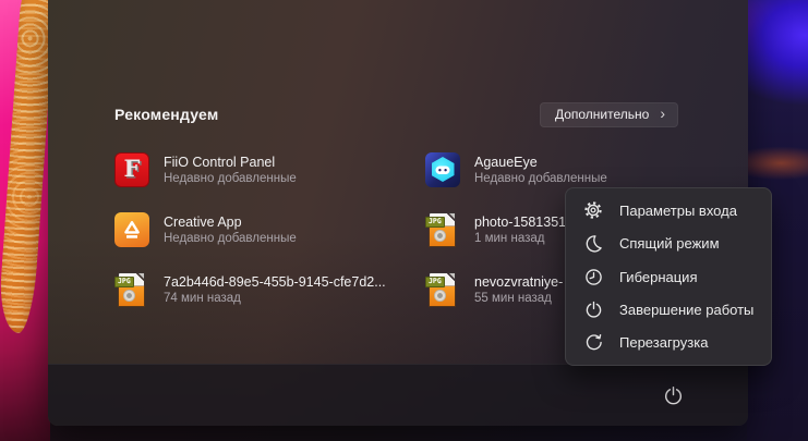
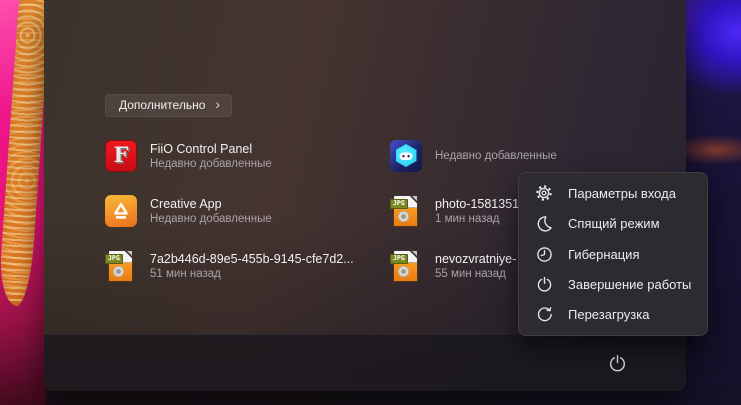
- Рекомендуем
  Дополнительно
  ›
  F
  FiiO Control Panel
  Недавно добавленные
- AgaueEye
  Недавно добавленные
  Creative App
  Недавно добавленные
  JPG
  photo-1581351
  1 мин назад
  JPG
  7a2b446d-89e5-455b-9145-cfe7d2...
- 74 мин назад
+ 51 мин назад
  JPG
  nevozvratniye-
  55 мин назад
  Параметры входа
  Спящий режим
  Гибернация
  Завершение работы
  Перезагрузка
